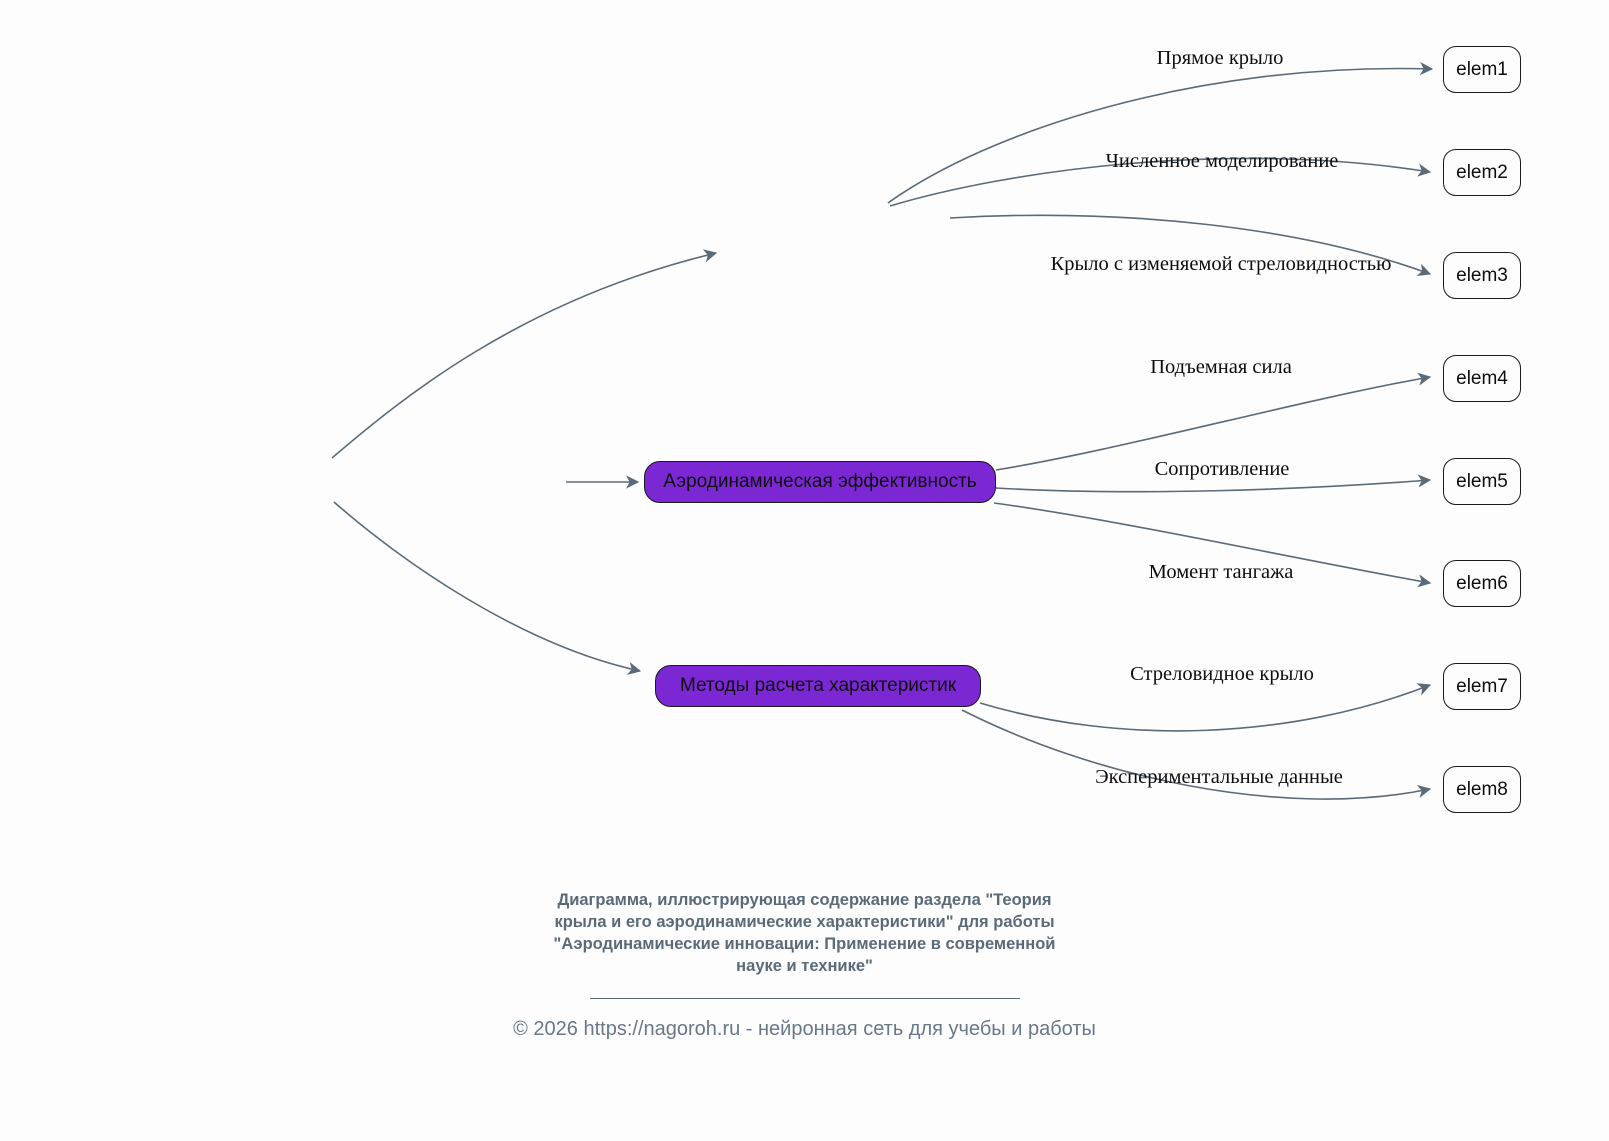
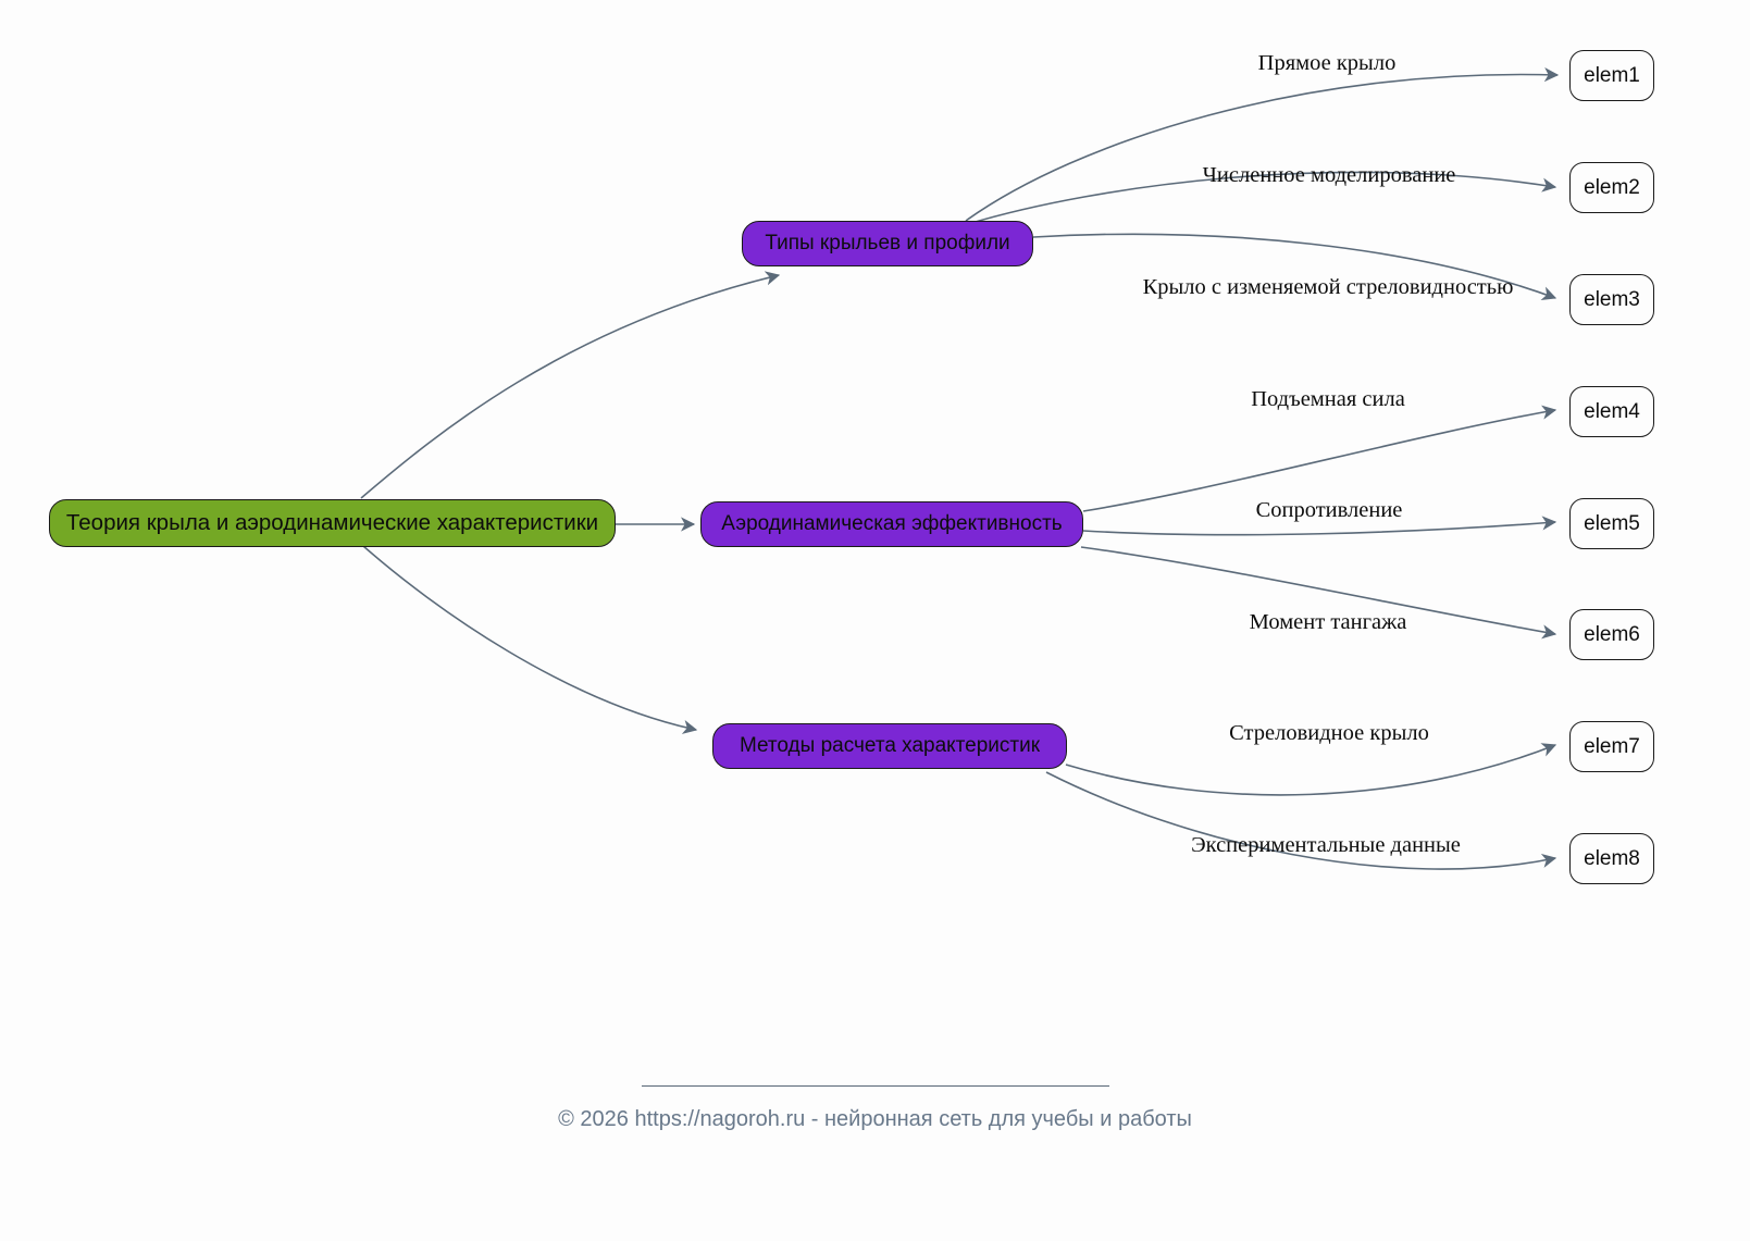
+ Теория крыла и аэродинамические характеристики
+ Типы крыльев и профили
  Аэродинамическая эффективность
  Методы расчета характеристик
  elem1
  elem2
  elem3
  elem4
  elem5
  elem6
  elem7
  elem8
  Прямое крыло
  Численное моделирование
  Крыло с изменяемой стреловидностью
  Подъемная сила
  Сопротивление
  Момент тангажа
  Стреловидное крыло
  Экспериментальные данные
- Диаграмма, иллюстрирующая содержание раздела "Теория крыла и его аэродинамические характеристики" для работы "Аэродинамические инновации: Применение в современной науке и технике"
  © 2026 https://nagoroh.ru - нейронная сеть для учебы и работы
